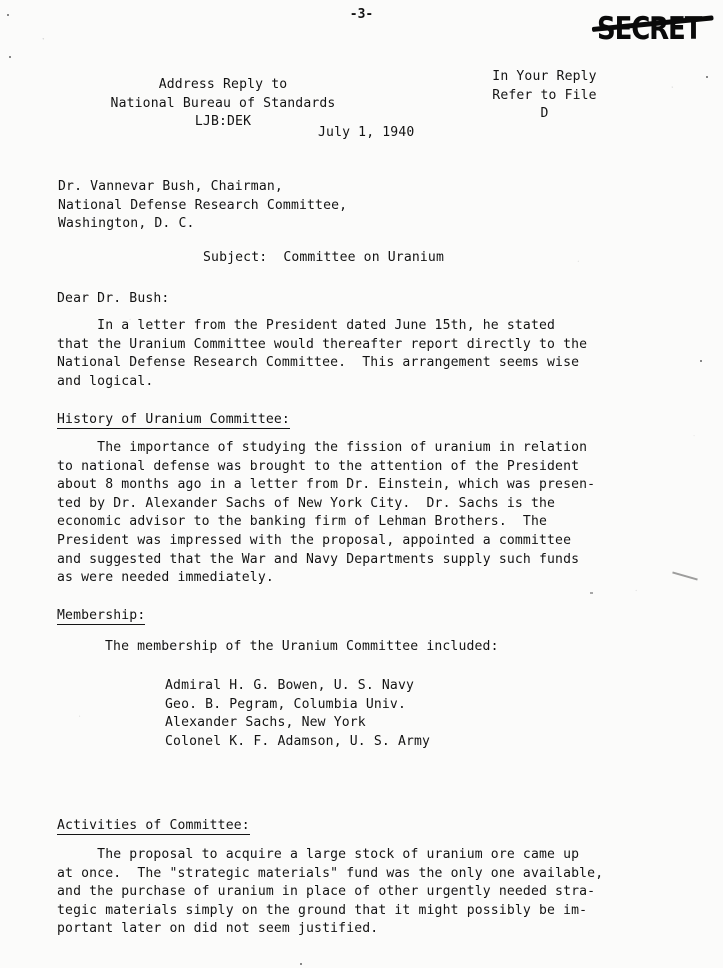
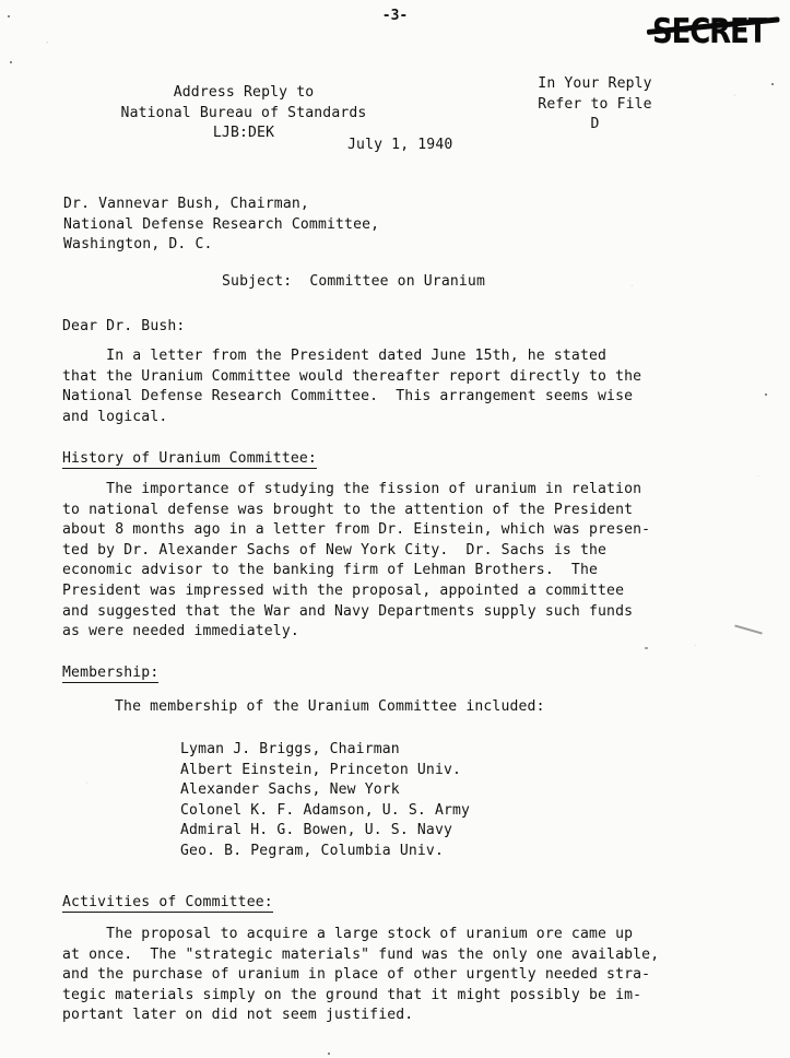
  -3-
  Address Reply to
  National Bureau of Standards
  LJB:DEK
  In Your Reply
  Refer to File
  D
  July 1, 1940
  Dr. Vannevar Bush, Chairman,
  National Defense Research Committee,
  Washington, D. C.
  Subject: Committee on Uranium
  Dear Dr. Bush:
  In a letter from the President dated June 15th, he stated
  that the Uranium Committee would thereafter report directly to the
  National Defense Research Committee. This arrangement seems wise
  and logical.
  History of Uranium Committee:
  The importance of studying the fission of uranium in relation
  to national defense was brought to the attention of the President
  about 8 months ago in a letter from Dr. Einstein, which was presen-
  ted by Dr. Alexander Sachs of New York City. Dr. Sachs is the
  economic advisor to the banking firm of Lehman Brothers. The
  President was impressed with the proposal, appointed a committee
  and suggested that the War and Navy Departments supply such funds
  as were needed immediately.
  Membership:
  The membership of the Uranium Committee included:
+ Lyman J. Briggs, Chairman
+ Albert Einstein, Princeton Univ.
- Admiral H. G. Bowen, U. S. Navy
+ Alexander Sachs, New York
- Geo. B. Pegram, Columbia Univ.
+ Colonel K. F. Adamson, U. S. Army
- Alexander Sachs, New York
+ Admiral H. G. Bowen, U. S. Navy
- Colonel K. F. Adamson, U. S. Army
+ Geo. B. Pegram, Columbia Univ.
  Activities of Committee:
  The proposal to acquire a large stock of uranium ore came up
  at once. The "strategic materials" fund was the only one available,
  and the purchase of uranium in place of other urgently needed stra-
  tegic materials simply on the ground that it might possibly be im-
  portant later on did not seem justified.
